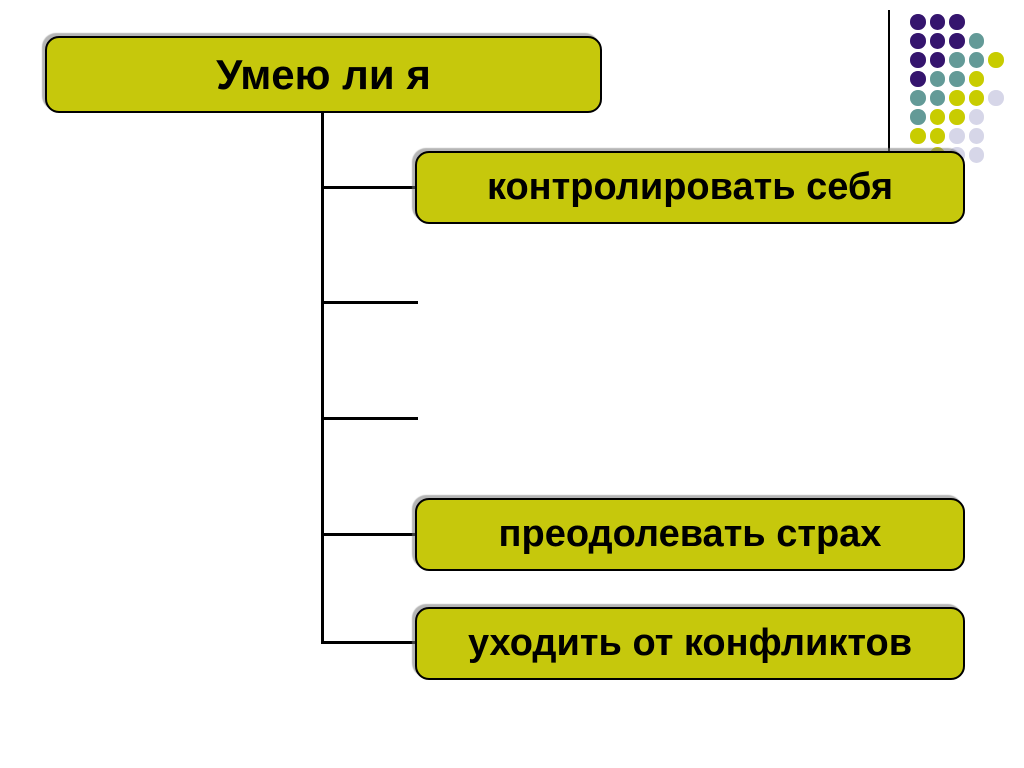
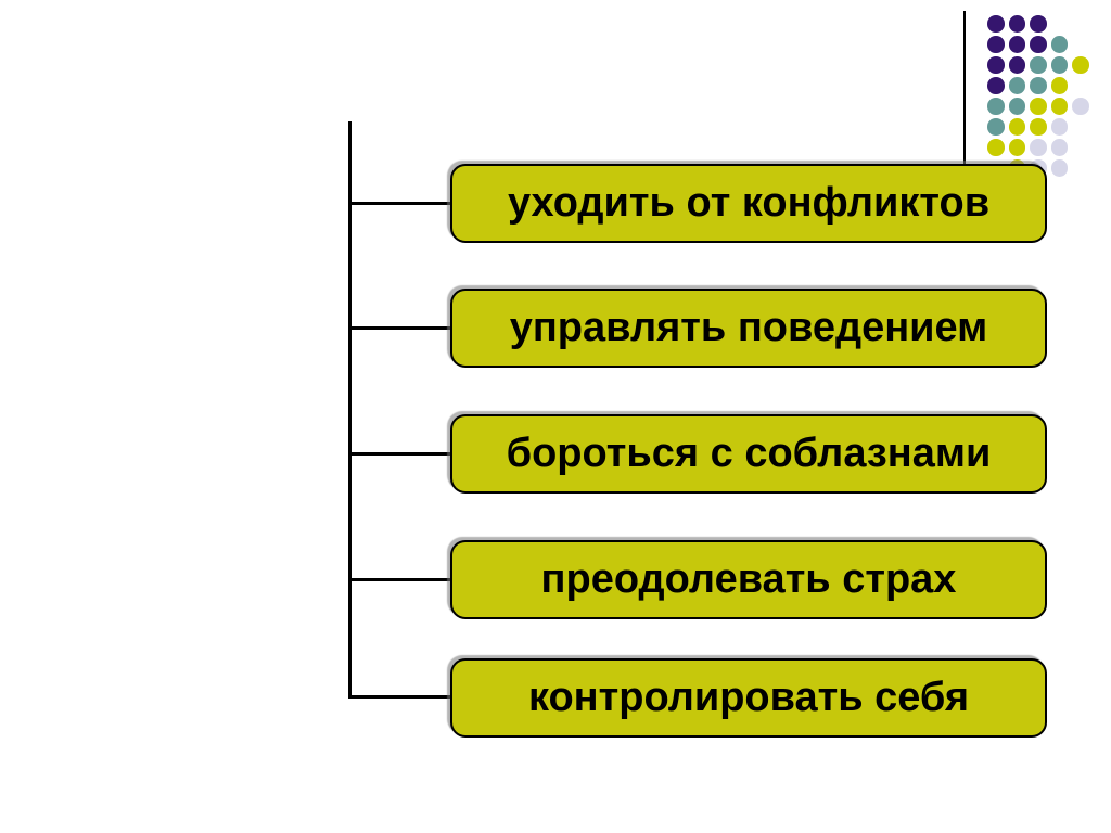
- Умею ли я
- контролировать себя
+ уходить от конфликтов
+ управлять поведением
+ бороться с соблазнами
  преодолевать страх
- уходить от конфликтов
+ контролировать себя
